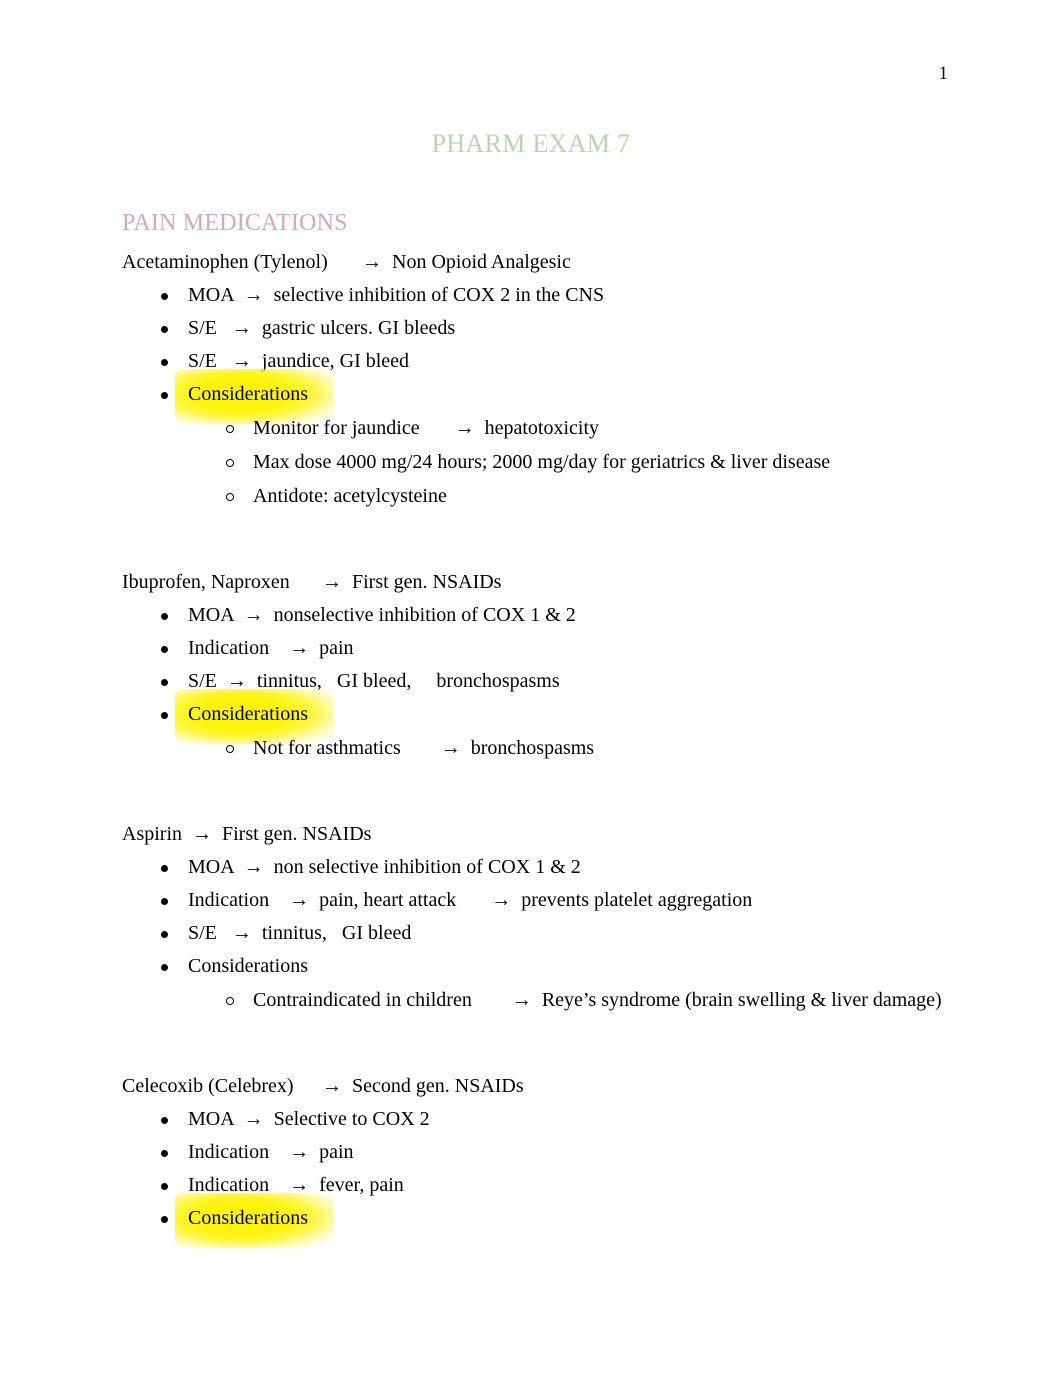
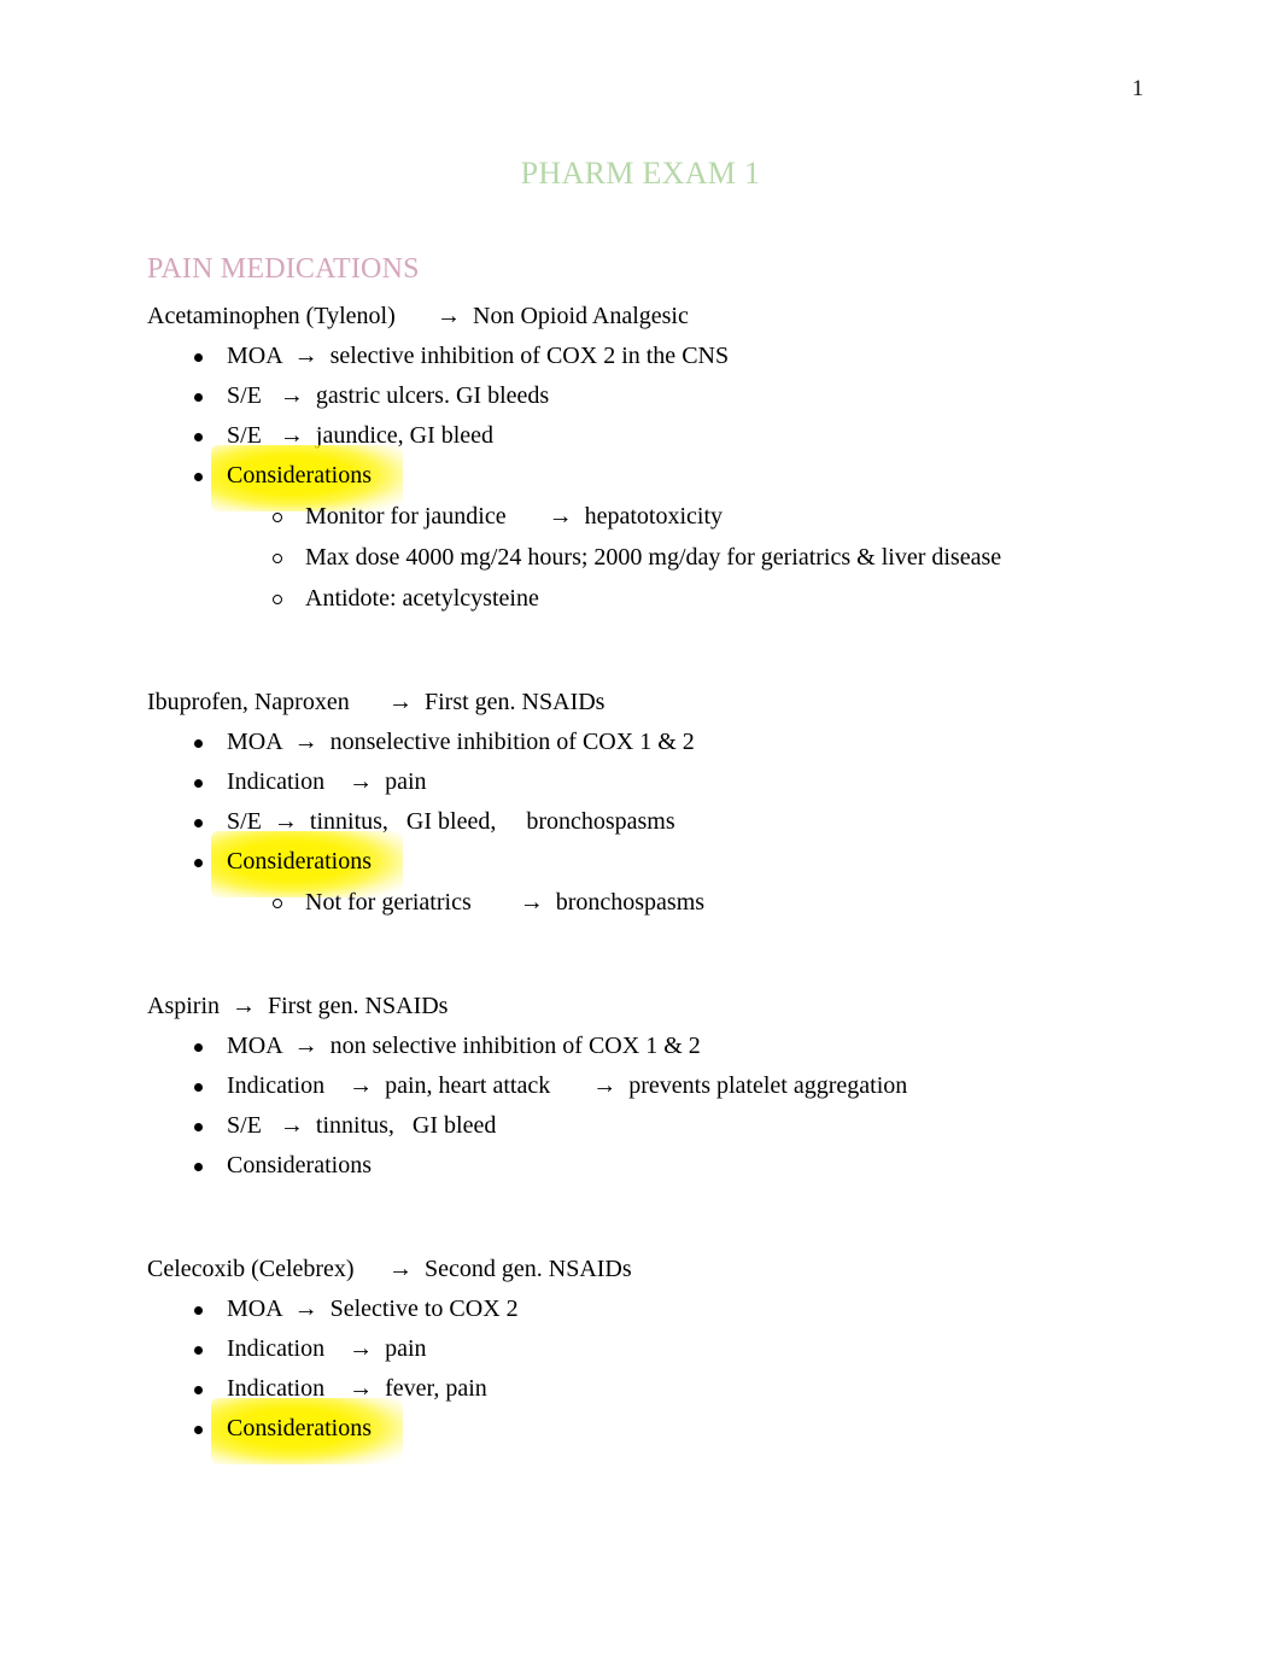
  1
- PHARM EXAM 7
+ PHARM EXAM 1
  PAIN MEDICATIONS
  Acetaminophen (Tylenol) → Non Opioid Analgesic
  MOA → selective inhibition of COX 2 in the CNS
  S/E → gastric ulcers. GI bleeds
  S/E → jaundice, GI bleed
  Considerations
  Monitor for jaundice → hepatotoxicity
  Max dose 4000 mg/24 hours; 2000 mg/day for geriatrics & liver disease
  Antidote: acetylcysteine
  Ibuprofen, Naproxen → First gen. NSAIDs
  MOA → nonselective inhibition of COX 1 & 2
  Indication → pain
  S/E → tinnitus, GI bleed, bronchospasms
  Considerations
- Not for asthmatics → bronchospasms
+ Not for geriatrics → bronchospasms
  Aspirin → First gen. NSAIDs
  MOA → non selective inhibition of COX 1 & 2
  Indication → pain, heart attack → prevents platelet aggregation
  S/E → tinnitus, GI bleed
  Considerations
- Contraindicated in children → Reye’s syndrome (brain swelling & liver damage)
  Celecoxib (Celebrex) → Second gen. NSAIDs
  MOA → Selective to COX 2
  Indication → pain
  Indication → fever, pain
  Considerations
